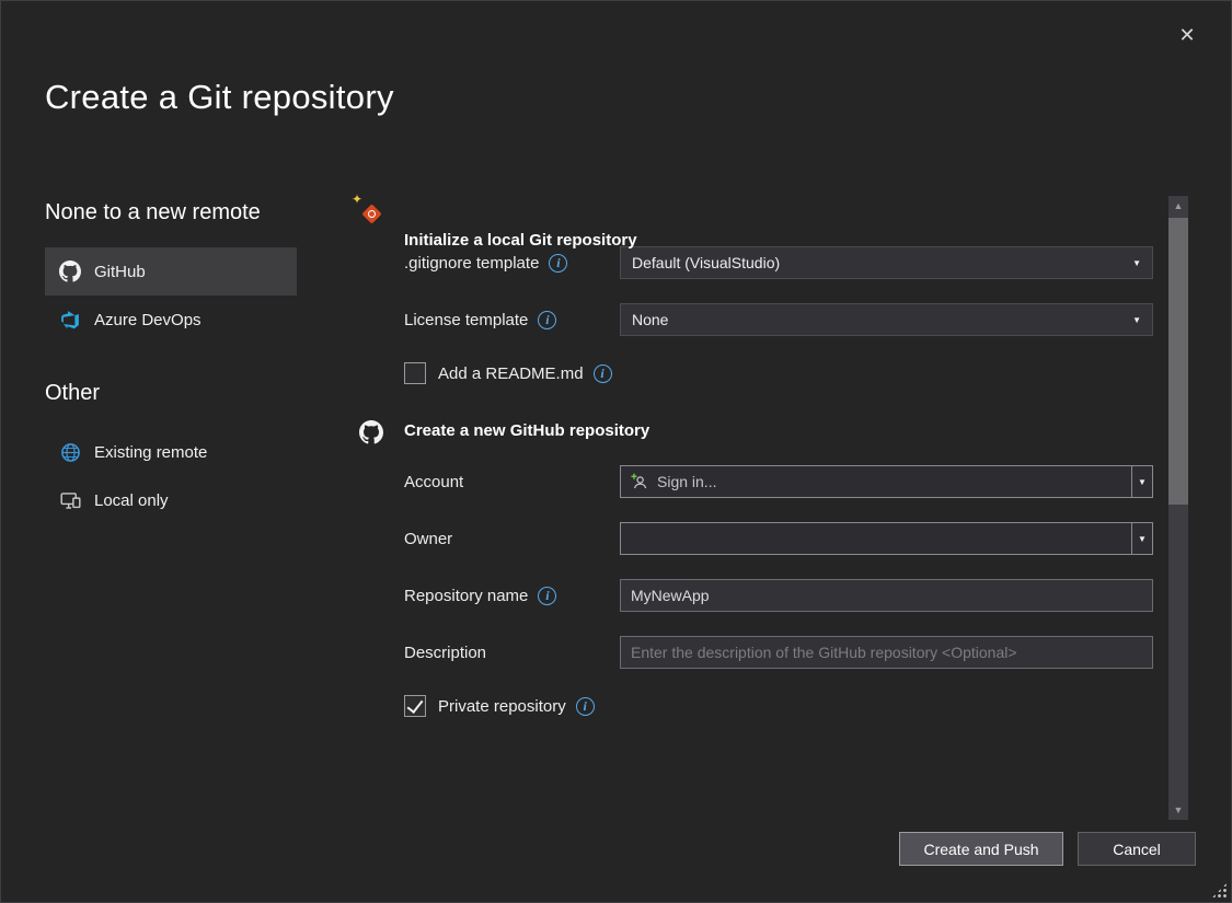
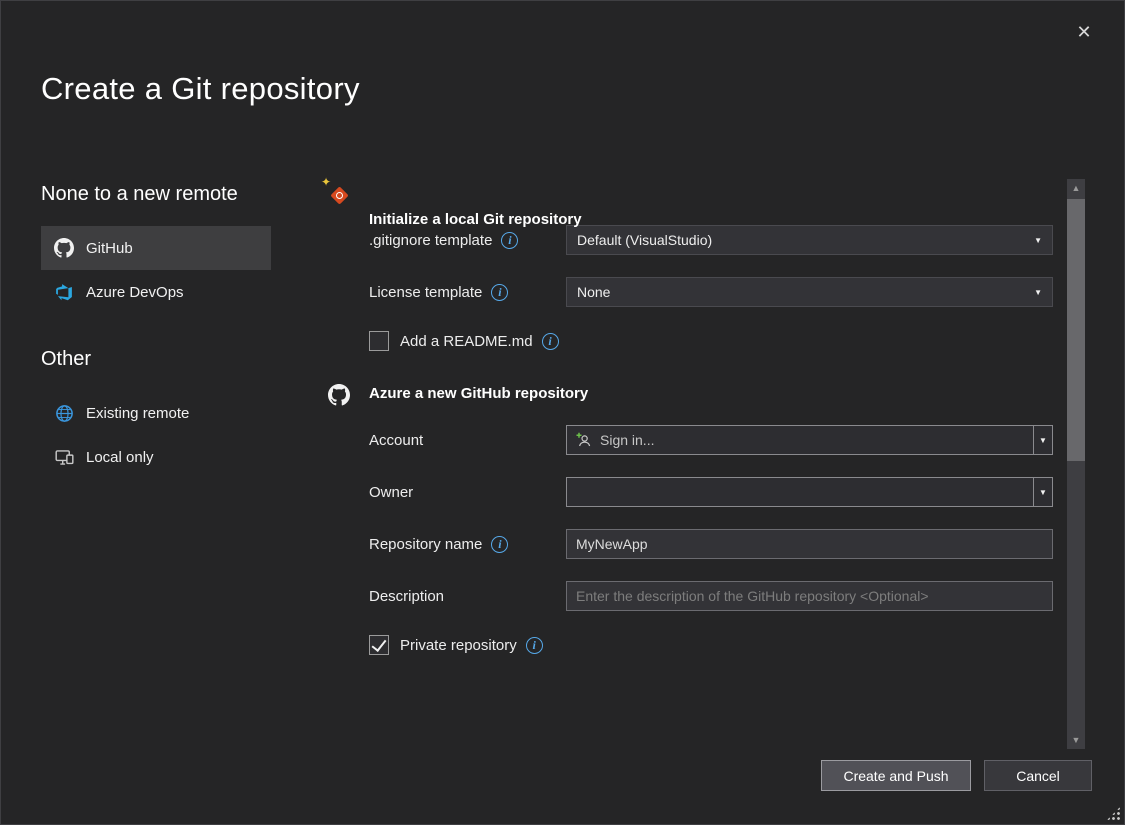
  ✕
  Create a Git repository
  None to a new remote
  GitHub
  Azure DevOps
  Other
  Existing remote
  Local only
  ✦
  Initialize a local Git repository
  .gitignore template
  Default (VisualStudio)
  ▼
  License template
  None
  ▼
  Add a README.md
- Create a new GitHub repository
+ Azure a new GitHub repository
  Account
  Sign in...
  ▼
  Owner
  ▼
  Repository name
  MyNewApp
  Description
  Enter the description of the GitHub repository <Optional>
  Private repository
  ▲
  ▼
  Create and Push
  Cancel
